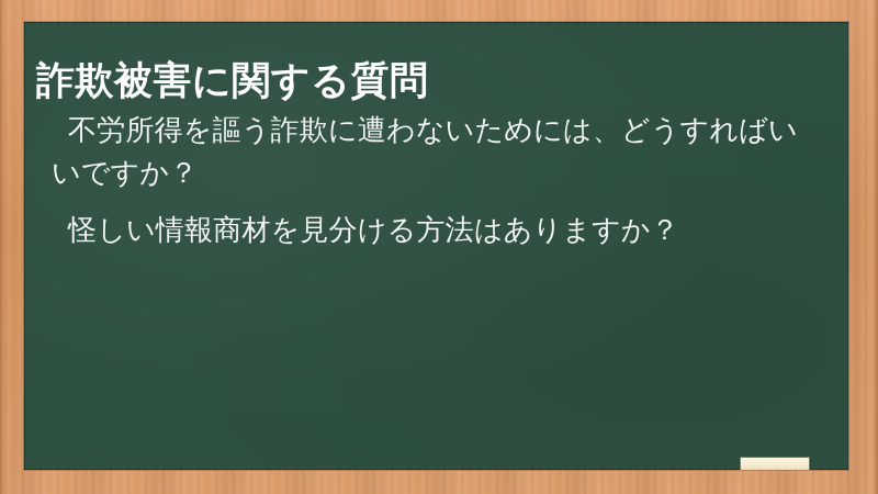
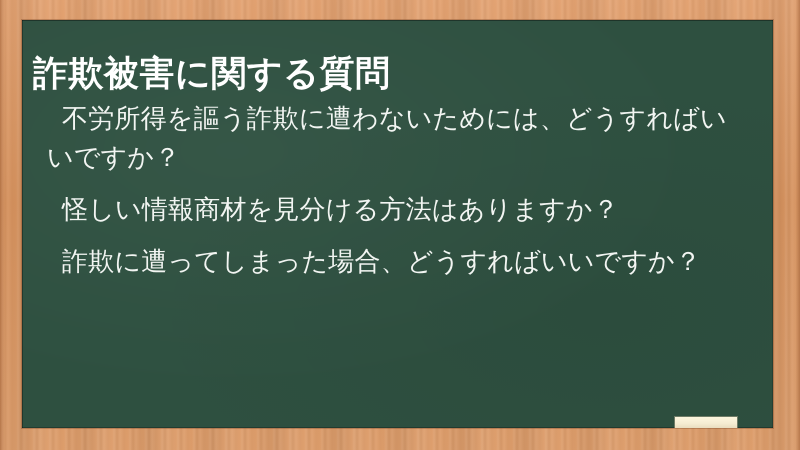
  詐欺被害に関する質問
  不労所得を謳う詐欺に遭わないためには、どうすればいいですか？
  怪しい情報商材を見分ける方法はありますか？
+ 詐欺に遭ってしまった場合、どうすればいいですか？
